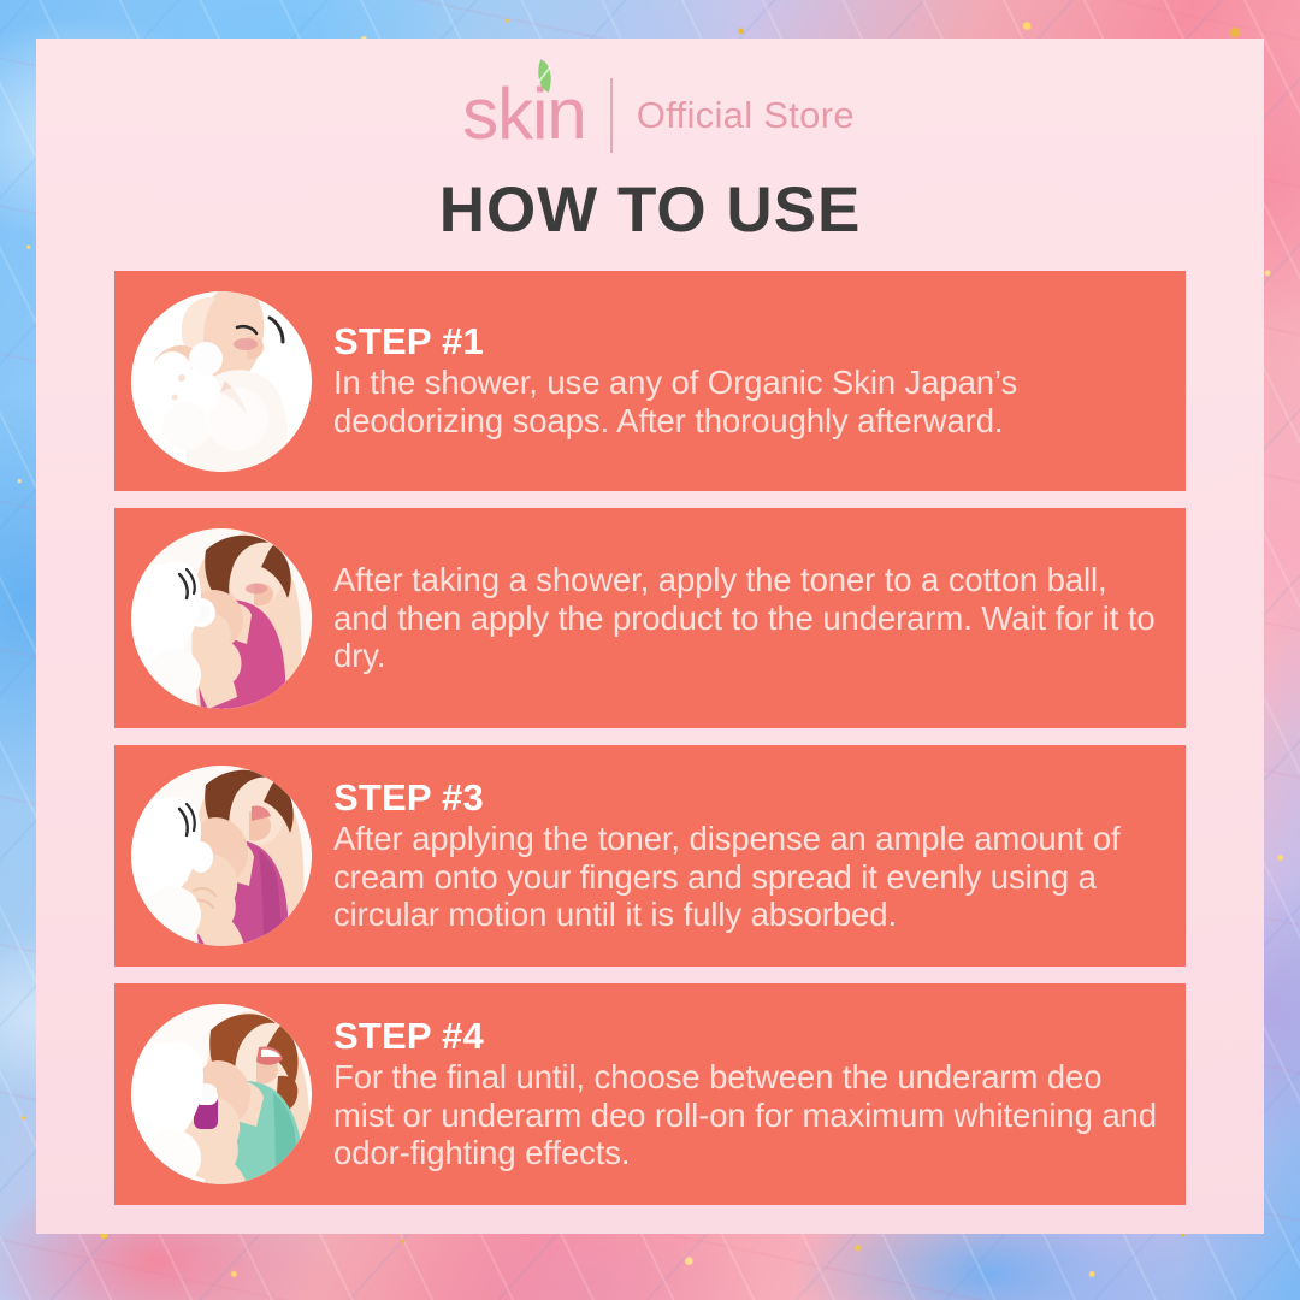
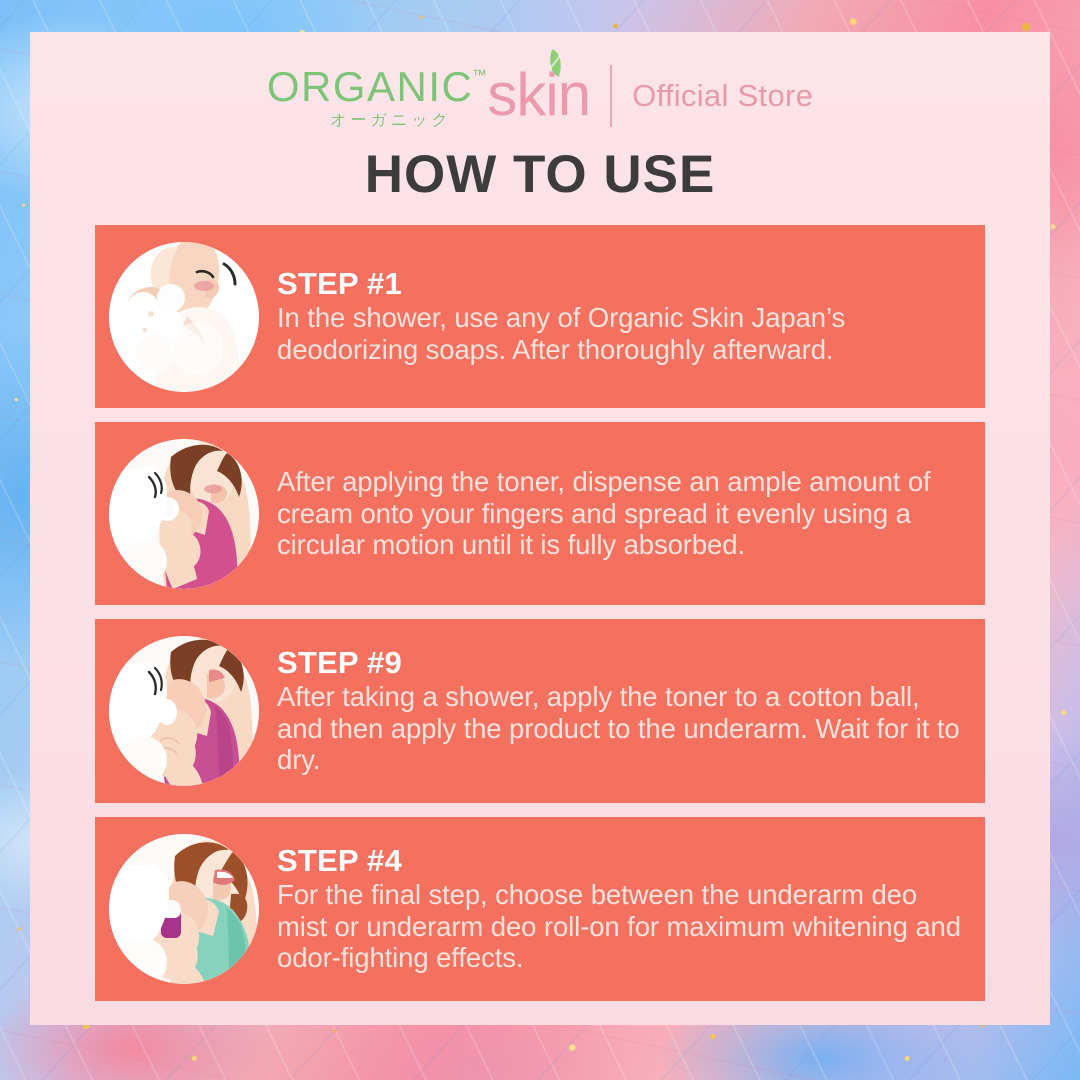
+ ORGANIC
+ ™
+ オーガニック
  skin
  Official Store
  HOW TO USE
  STEP #1
  In the shower, use any of Organic Skin Japan’s deodorizing soaps. After thoroughly afterward.
- After taking a shower, apply the toner to a cotton ball, and then apply the product to the underarm. Wait for it to dry.
+ After applying the toner, dispense an ample amount of cream onto your fingers and spread it evenly using a circular motion until it is fully absorbed.
- STEP #3
+ STEP #9
- After applying the toner, dispense an ample amount of cream onto your fingers and spread it evenly using a circular motion until it is fully absorbed.
+ After taking a shower, apply the toner to a cotton ball, and then apply the product to the underarm. Wait for it to dry.
  STEP #4
- For the final until, choose between the underarm deo mist or underarm deo roll-on for maximum whitening and odor-fighting effects.
+ For the final step, choose between the underarm deo mist or underarm deo roll-on for maximum whitening and odor-fighting effects.
